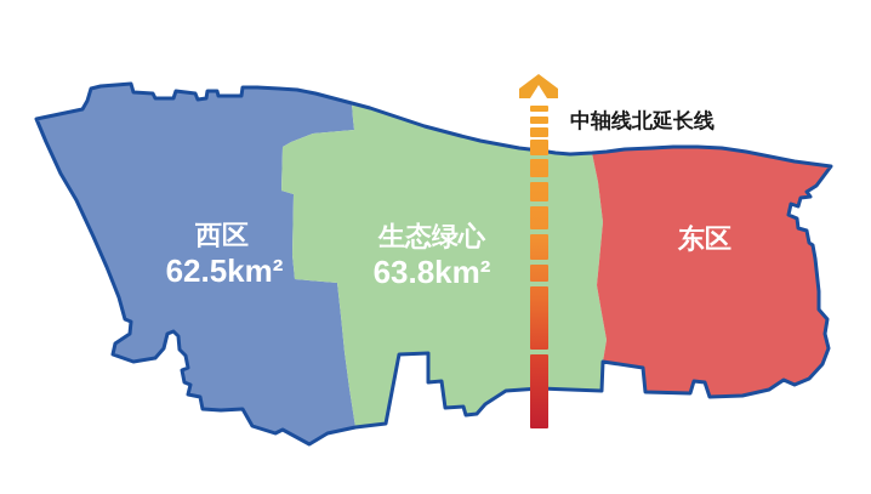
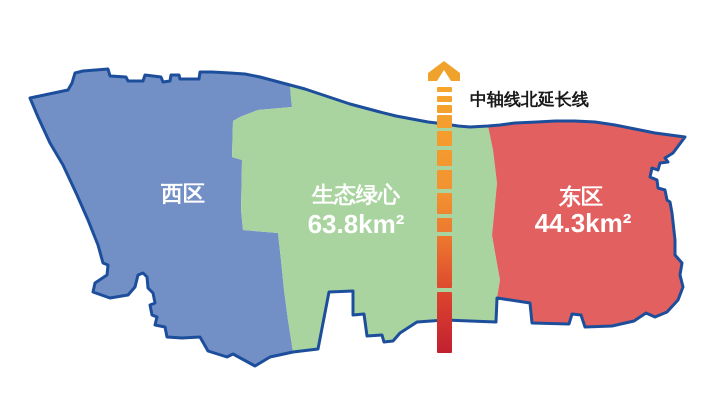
  西区
- 62.5km²
  生态绿心
  63.8km²
  东区
+ 44.3km²
  中轴线北延长线
